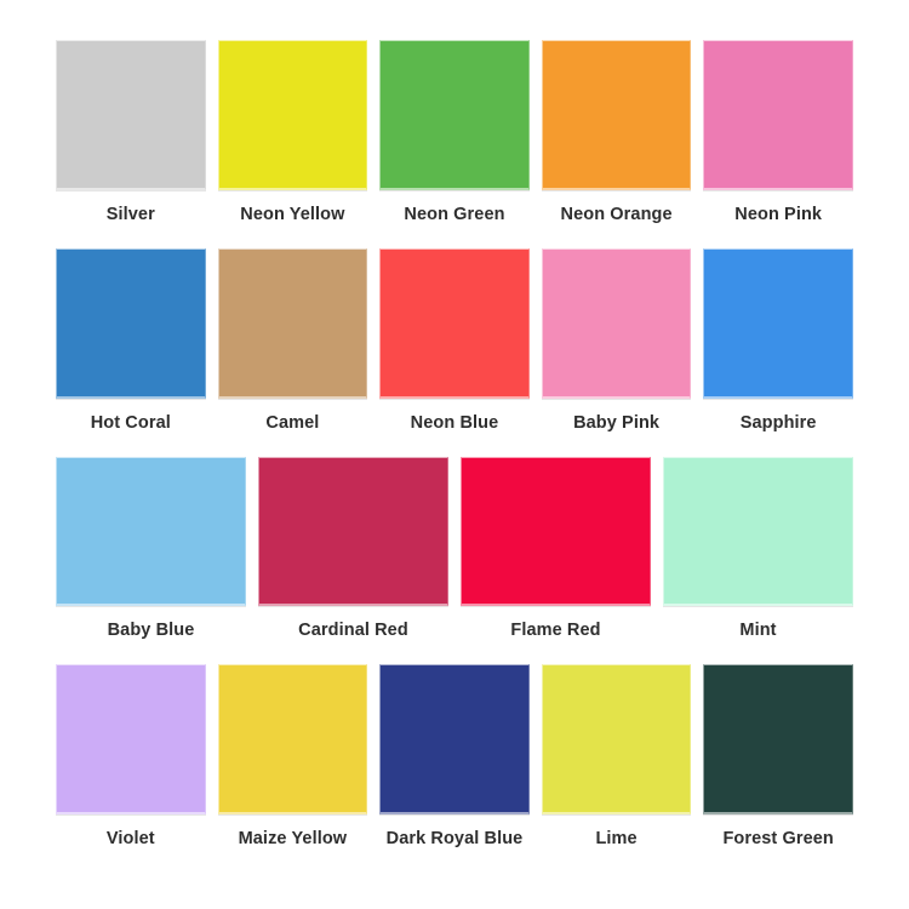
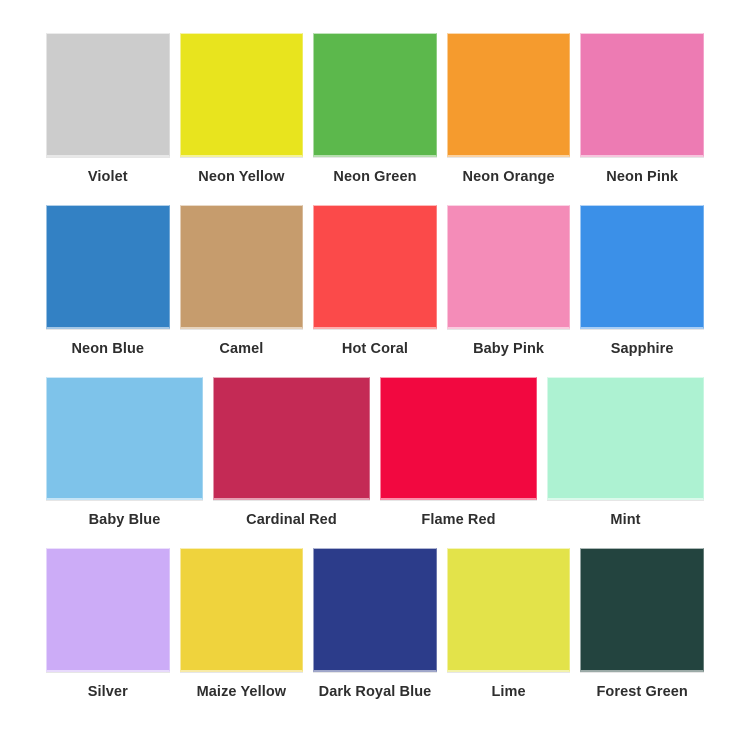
- Silver
+ Violet
  Neon Yellow
  Neon Green
  Neon Orange
  Neon Pink
- Hot Coral
+ Neon Blue
  Camel
- Neon Blue
+ Hot Coral
  Baby Pink
  Sapphire
  Baby Blue
  Cardinal Red
  Flame Red
  Mint
- Violet
+ Silver
  Maize Yellow
  Dark Royal Blue
  Lime
  Forest Green
